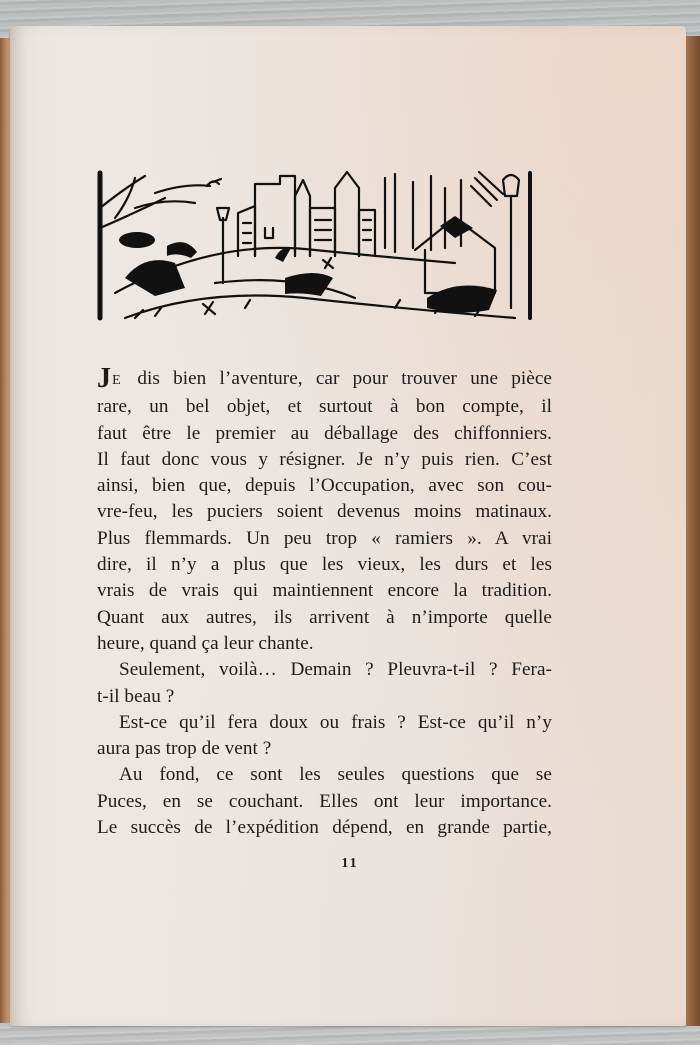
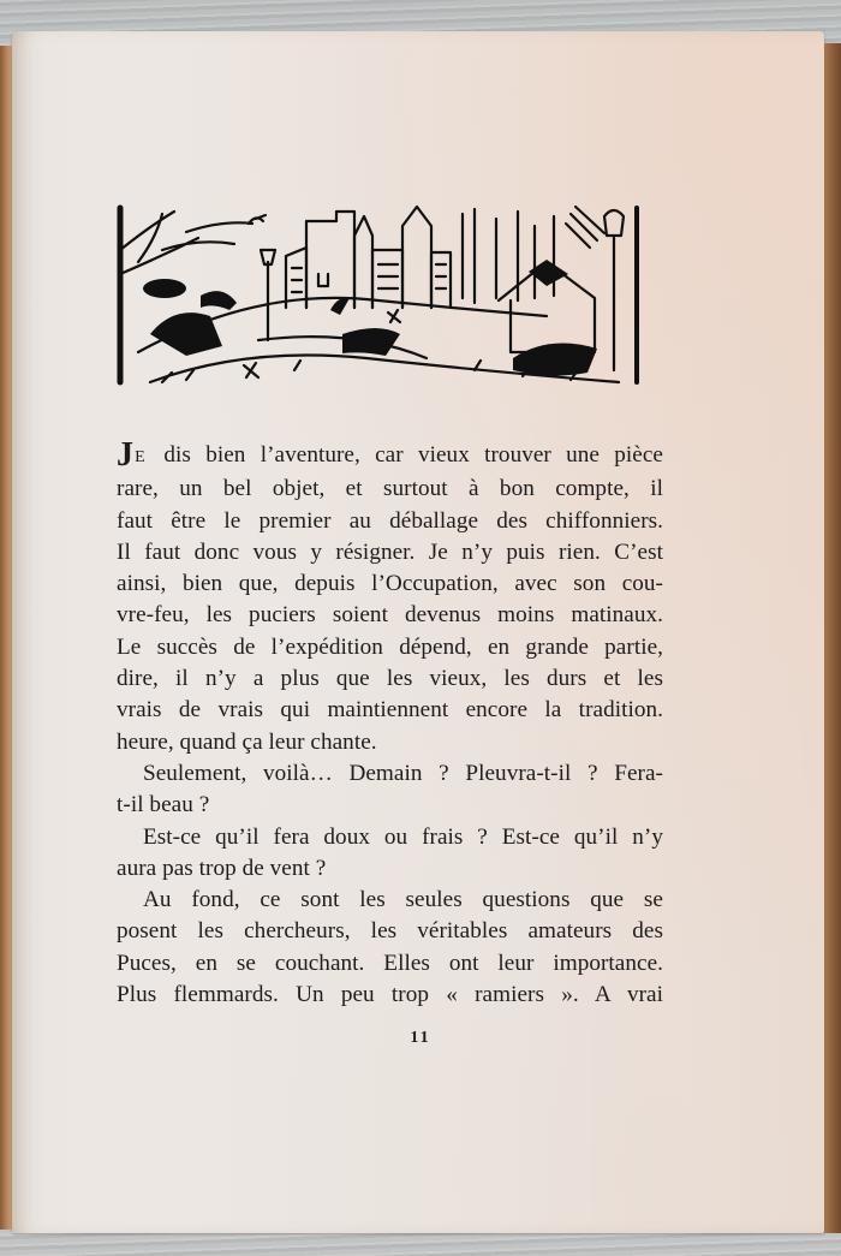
- JE dis bien l’aventure, car pour trouver une pièce
+ JE dis bien l’aventure, car vieux trouver une pièce
  rare, un bel objet, et surtout à bon compte, il
  faut être le premier au déballage des chiffonniers.
  Il faut donc vous y résigner. Je n’y puis rien. C’est
  ainsi, bien que, depuis l’Occupation, avec son cou-
  vre-feu, les puciers soient devenus moins matinaux.
- Plus flemmards. Un peu trop « ramiers ». A vrai
+ Le succès de l’expédition dépend, en grande partie,
  dire, il n’y a plus que les vieux, les durs et les
  vrais de vrais qui maintiennent encore la tradition.
- Quant aux autres, ils arrivent à n’importe quelle
  heure, quand ça leur chante.
  Seulement, voilà… Demain ? Pleuvra-t-il ? Fera-
  t-il beau ?
  Est-ce qu’il fera doux ou frais ? Est-ce qu’il n’y
  aura pas trop de vent ?
  Au fond, ce sont les seules questions que se
+ posent les chercheurs, les véritables amateurs des
  Puces, en se couchant. Elles ont leur importance.
- Le succès de l’expédition dépend, en grande partie,
+ Plus flemmards. Un peu trop « ramiers ». A vrai
  11
